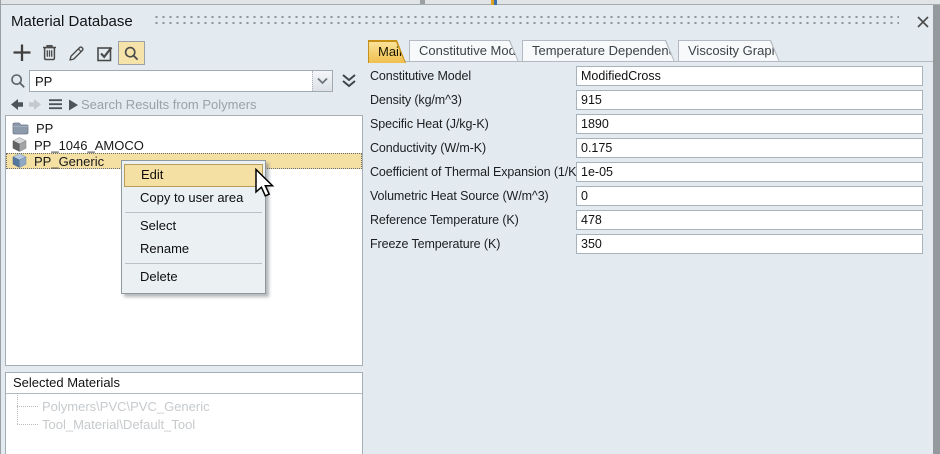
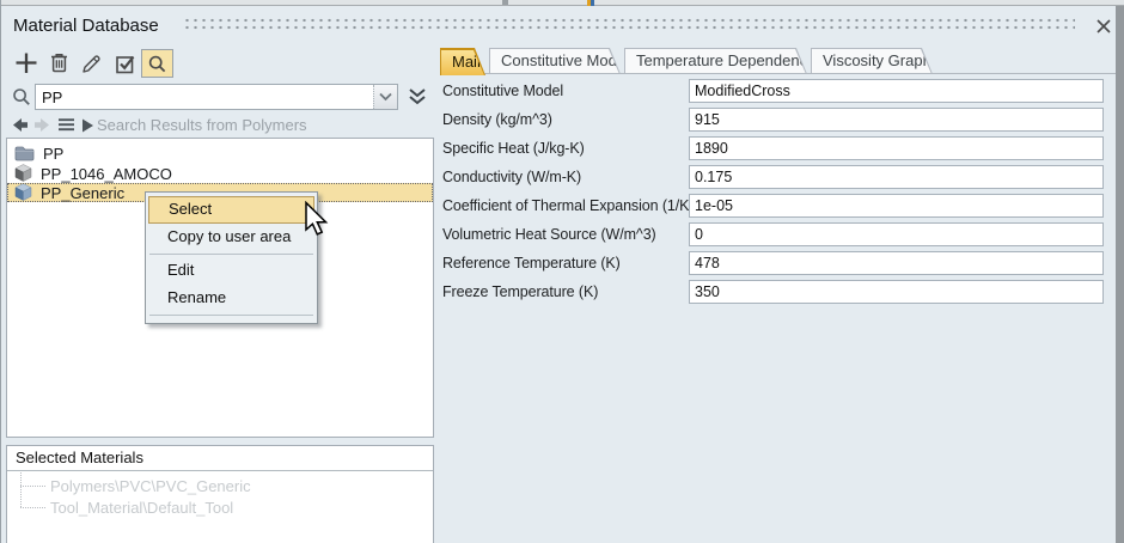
  Material Database
  PP
  Search Results from Polymers
  PP
  PP_1046_AMOCO
  PP_Generic
  Selected Materials
  Polymers\PVC\PVC_Generic
  Tool_Material\Default_Tool
  Mai
  Constitutive Mod
  Temperature Dependen
  Viscosity Grap
  Constitutive Model
  ModifiedCross
  Density (kg/m^3)
  915
  Specific Heat (J/kg-K)
  1890
  Conductivity (W/m-K)
  0.175
  Coefficient of Thermal Expansion (1/K
  1e-05
  Volumetric Heat Source (W/m^3)
  0
  Reference Temperature (K)
  478
  Freeze Temperature (K)
  350
- Edit
+ Select
  Copy to user area
- Select
+ Edit
  Rename
- Delete
